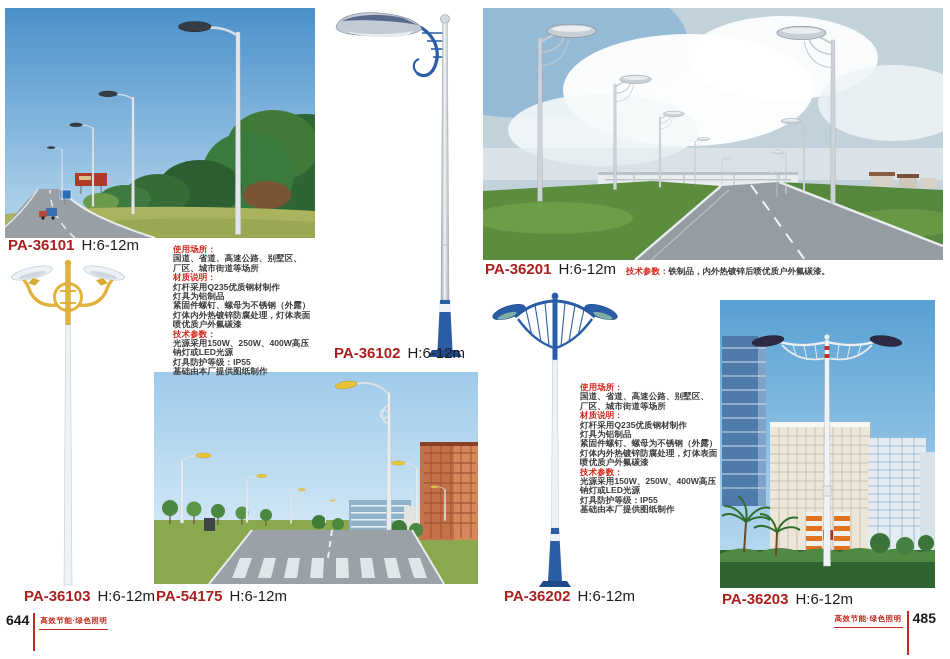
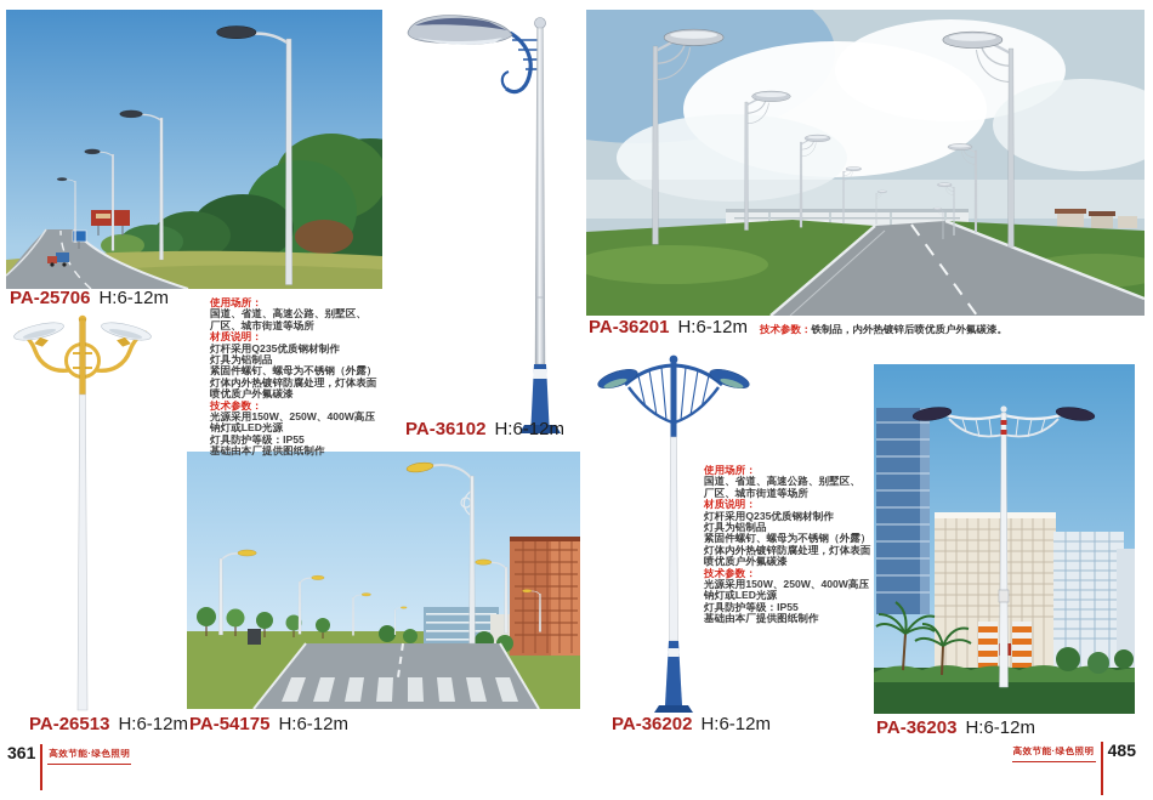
- PA-36101 H:6-12m
+ PA-25706 H:6-12m
  PA-36102 H:6-12m
  PA-36201 H:6-12m 技术参数：铁制品，内外热镀锌后喷优质户外氟碳漆。
- PA-36103 H:6-12m
+ PA-26513 H:6-12m
  PA-54175 H:6-12m
  PA-36202 H:6-12m
  PA-36203 H:6-12m
  使用场所：
  国道、省道、高速公路、别墅区、
  厂区、城市街道等场所
  材质说明：
  灯杆采用Q235优质钢材制作
  灯具为铝制品
  紧固件螺钉、螺母为不锈钢（外露）
  灯体内外热镀锌防腐处理，灯体表面
  喷优质户外氟碳漆
  技术参数：
  光源采用150W、250W、400W高压
  钠灯或LED光源
  灯具防护等级：IP55
  基础由本厂提供图纸制作
  使用场所：
  国道、省道、高速公路、别墅区、
  厂区、城市街道等场所
  材质说明：
  灯杆采用Q235优质钢材制作
  灯具为铝制品
  紧固件螺钉、螺母为不锈钢（外露）
  灯体内外热镀锌防腐处理，灯体表面
  喷优质户外氟碳漆
  技术参数：
  光源采用150W、250W、400W高压
  钠灯或LED光源
  灯具防护等级：IP55
  基础由本厂提供图纸制作
- 644
+ 361
  高效节能·绿色照明
  高效节能·绿色照明
  485
